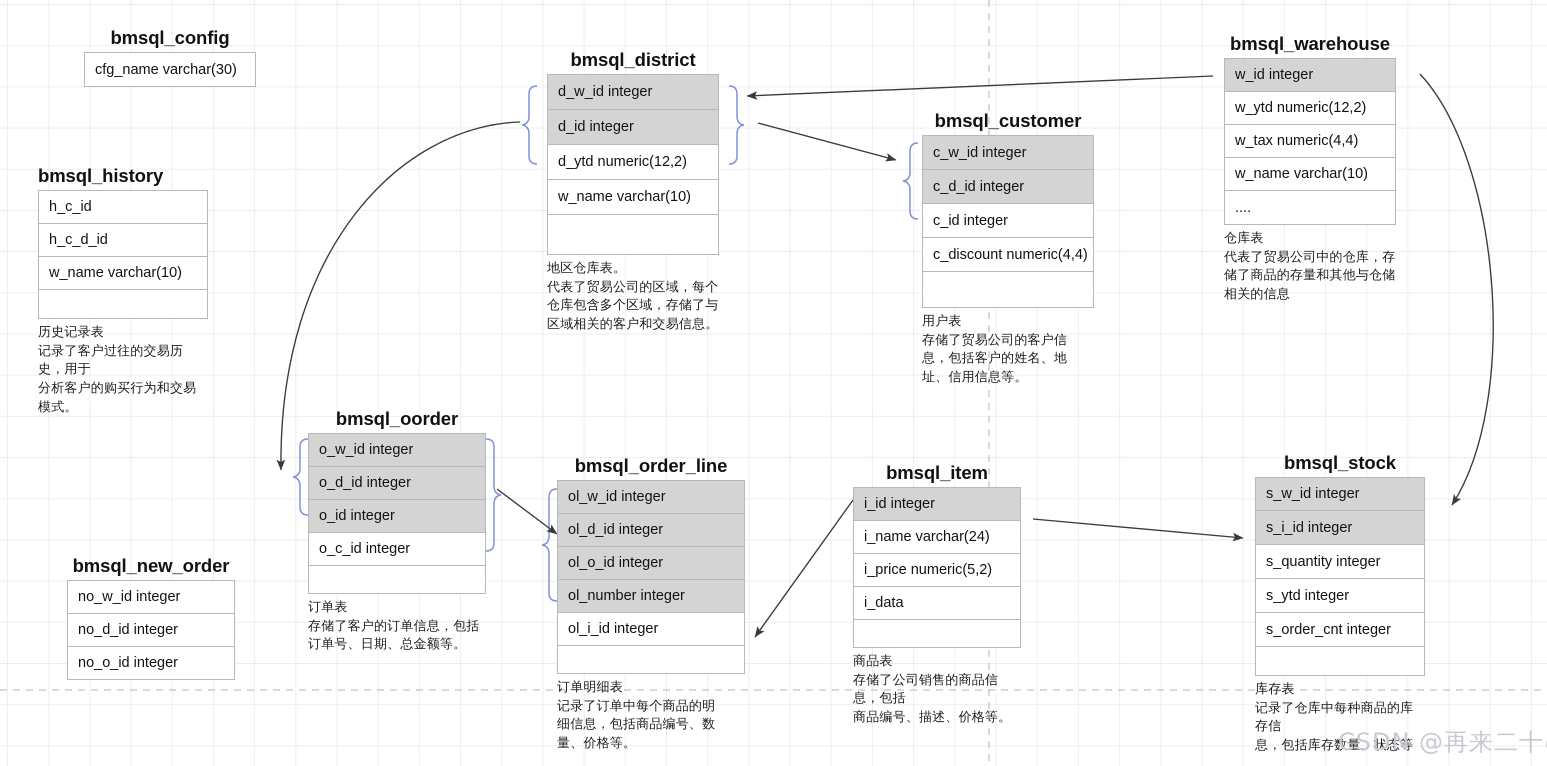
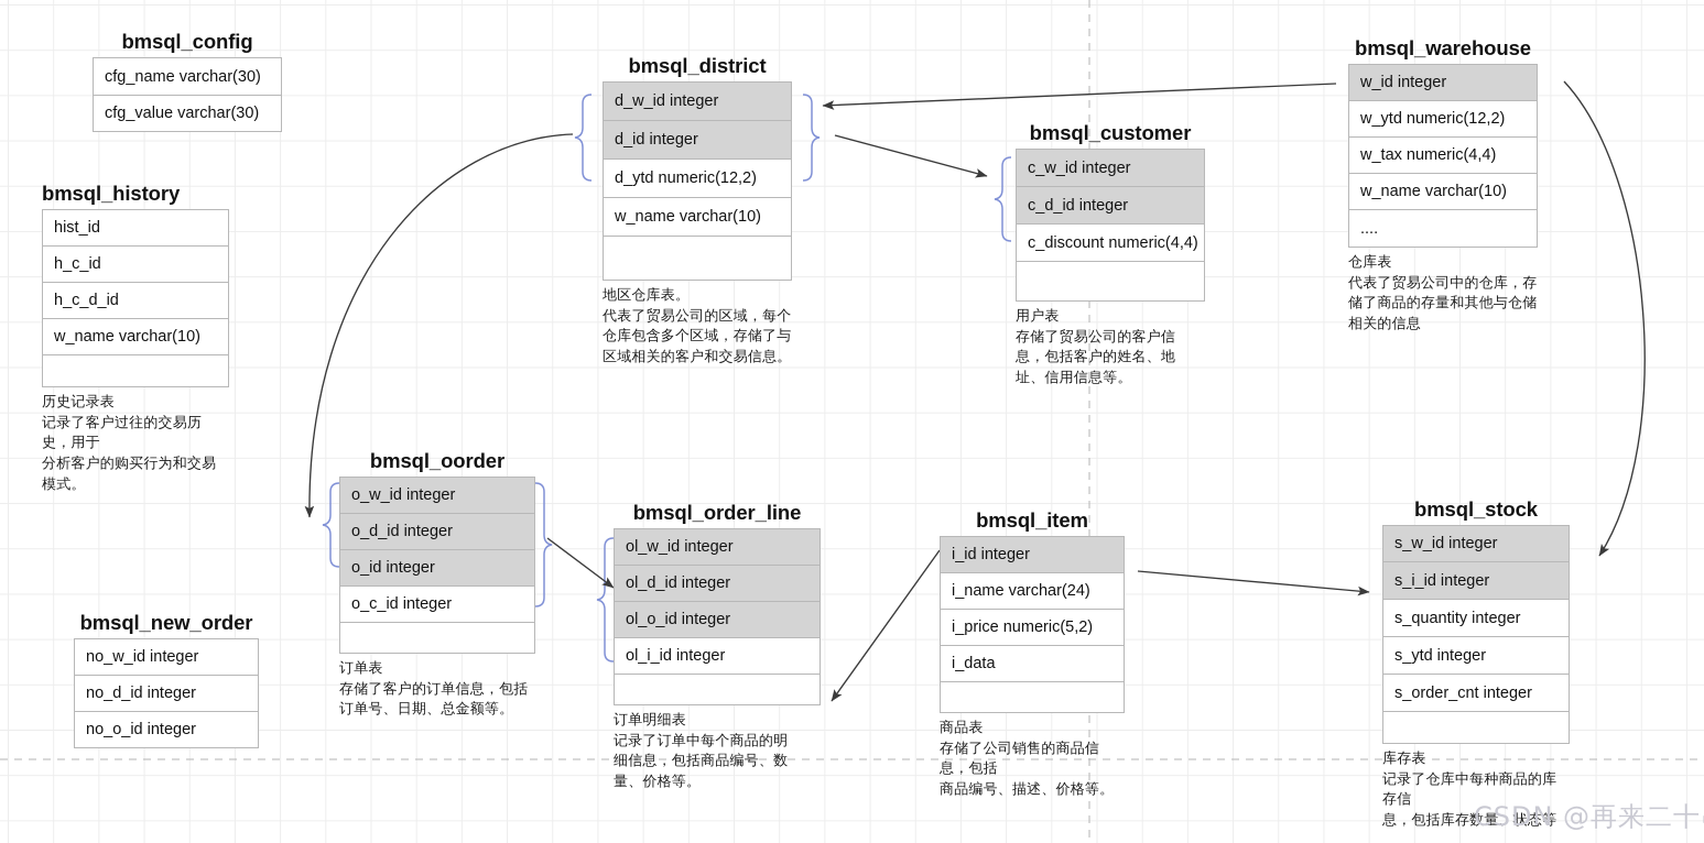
  bmsql_config
  cfg_name varchar(30)
+ cfg_value varchar(30)
  bmsql_history
+ hist_id
  h_c_id
  h_c_d_id
  w_name varchar(10)
  历史记录表
  记录了客户过往的交易历史，用于
  分析客户的购买行为和交易模式。
  bmsql_district
  d_w_id integer
  d_id integer
  d_ytd numeric(12,2)
  w_name varchar(10)
  地区仓库表。
  代表了贸易公司的区域，每个
  仓库包含多个区域，存储了与
  区域相关的客户和交易信息。
  bmsql_customer
  c_w_id integer
  c_d_id integer
- c_id integer
  c_discount numeric(4,4)
  用户表
  存储了贸易公司的客户信
  息，包括客户的姓名、地
  址、信用信息等。
  bmsql_warehouse
  w_id integer
  w_ytd numeric(12,2)
  w_tax numeric(4,4)
  w_name varchar(10)
  ....
  仓库表
  代表了贸易公司中的仓库，存
  储了商品的存量和其他与仓储
  相关的信息
  bmsql_oorder
  o_w_id integer
  o_d_id integer
  o_id integer
  o_c_id integer
  订单表
  存储了客户的订单信息，包括
  订单号、日期、总金额等。
  bmsql_order_line
  ol_w_id integer
  ol_d_id integer
  ol_o_id integer
- ol_number integer
  ol_i_id integer
  订单明细表
  记录了订单中每个商品的明
  细信息，包括商品编号、数
  量、价格等。
  bmsql_item
  i_id integer
  i_name varchar(24)
  i_price numeric(5,2)
  i_data
  商品表
  存储了公司销售的商品信息，包括
  商品编号、描述、价格等。
  bmsql_stock
  s_w_id integer
  s_i_id integer
  s_quantity integer
  s_ytd integer
  s_order_cnt integer
  库存表
  记录了仓库中每种商品的库存信
  息，包括库存数量、状态等
  bmsql_new_order
  no_w_id integer
  no_d_id integer
  no_o_id integer
  CSDN @再来二十
